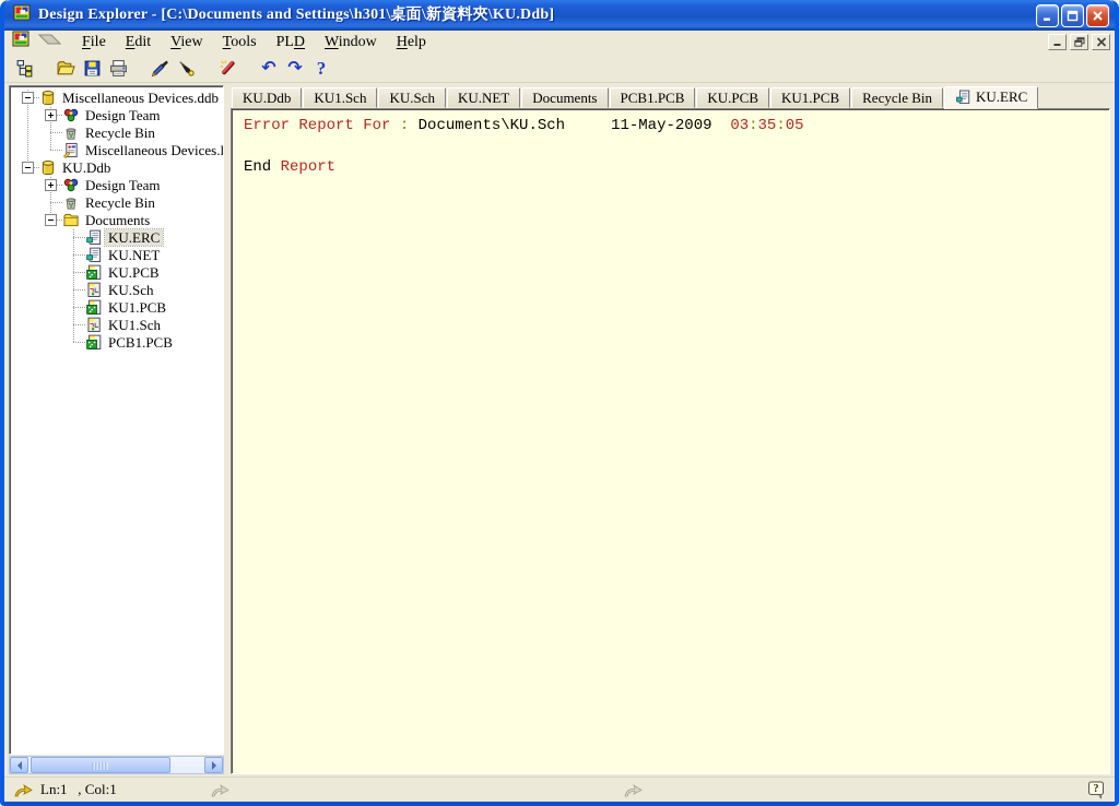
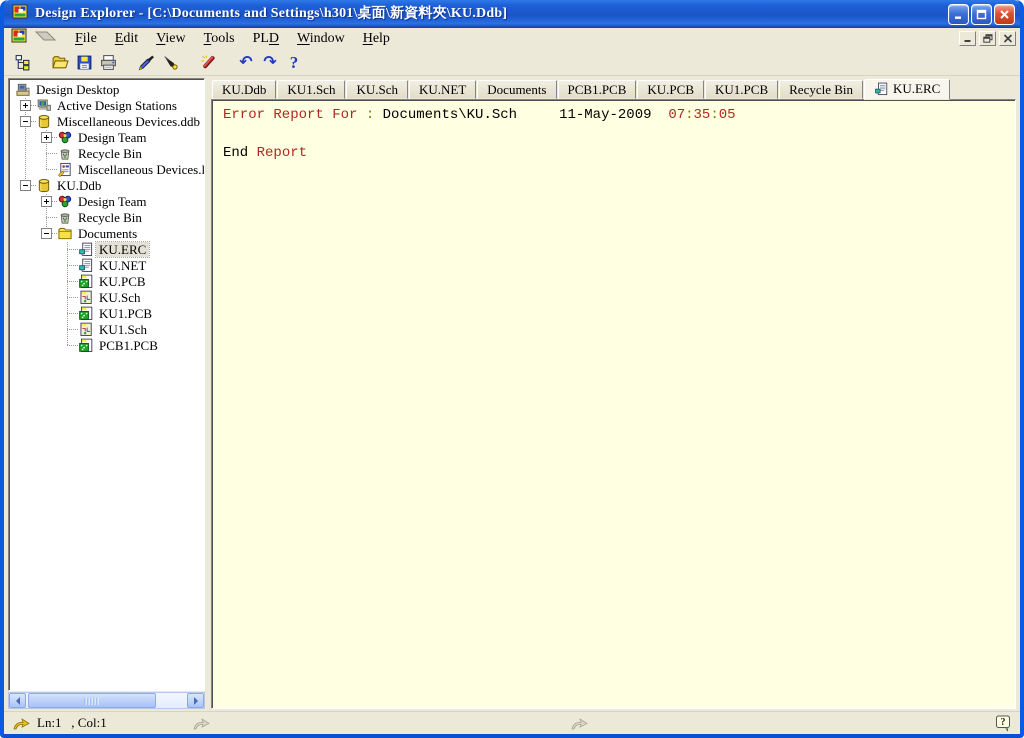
  Design Explorer - [C:\Documents and Settings\h301\桌面\新資料夾\KU.Ddb]
  File
  Edit
  View
  Tools
  PLD
  Window
  Help
  ↶
  ↷
  ?
+ Design Desktop
+ Active Design Stations
  Miscellaneous Devices.ddb
  Design Team
  Recycle Bin
  Miscellaneous Devices.l
  KU.Ddb
  Design Team
  Recycle Bin
  Documents
  KU.ERC
  KU.NET
  KU.PCB
  KU.Sch
  KU1.PCB
  KU1.Sch
  PCB1.PCB
  KU.Ddb
  KU1.Sch
  KU.Sch
  KU.NET
  Documents
  PCB1.PCB
  KU.PCB
  KU1.PCB
  Recycle Bin
  KU.ERC
- Error Report For : Documents\KU.Sch 11-May-2009 03:35:05
+ Error Report For : Documents\KU.Sch 11-May-2009 07:35:05
  End Report
  Ln:1 , Col:1
  ?
